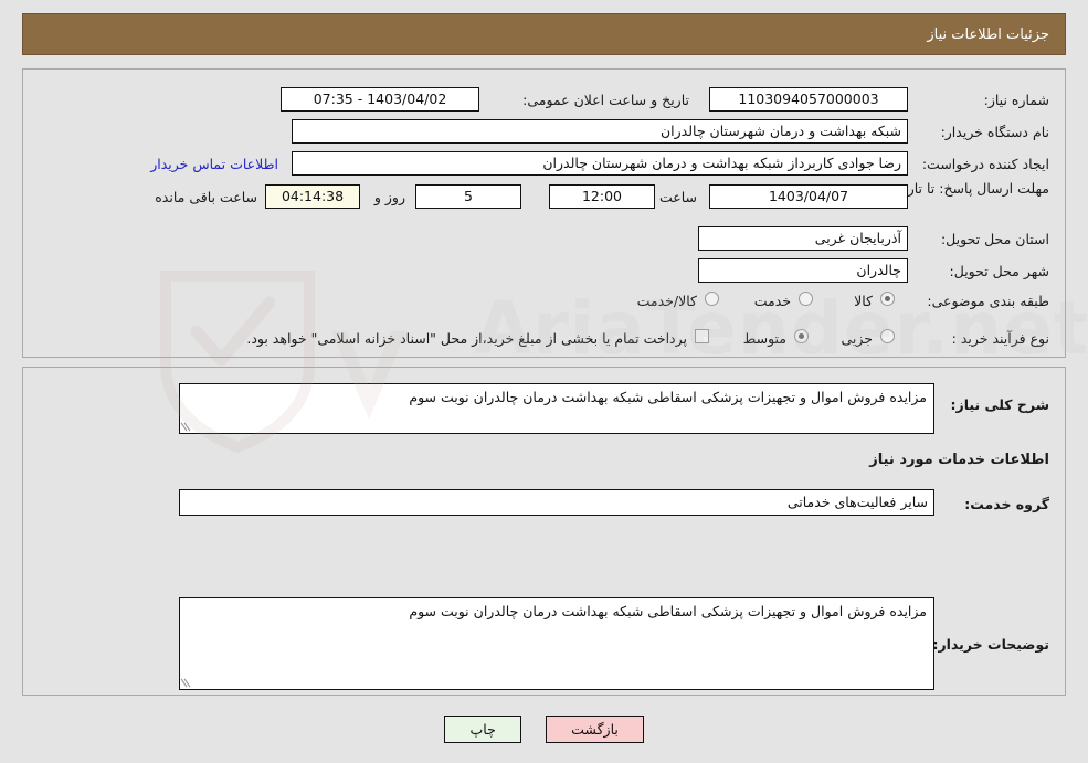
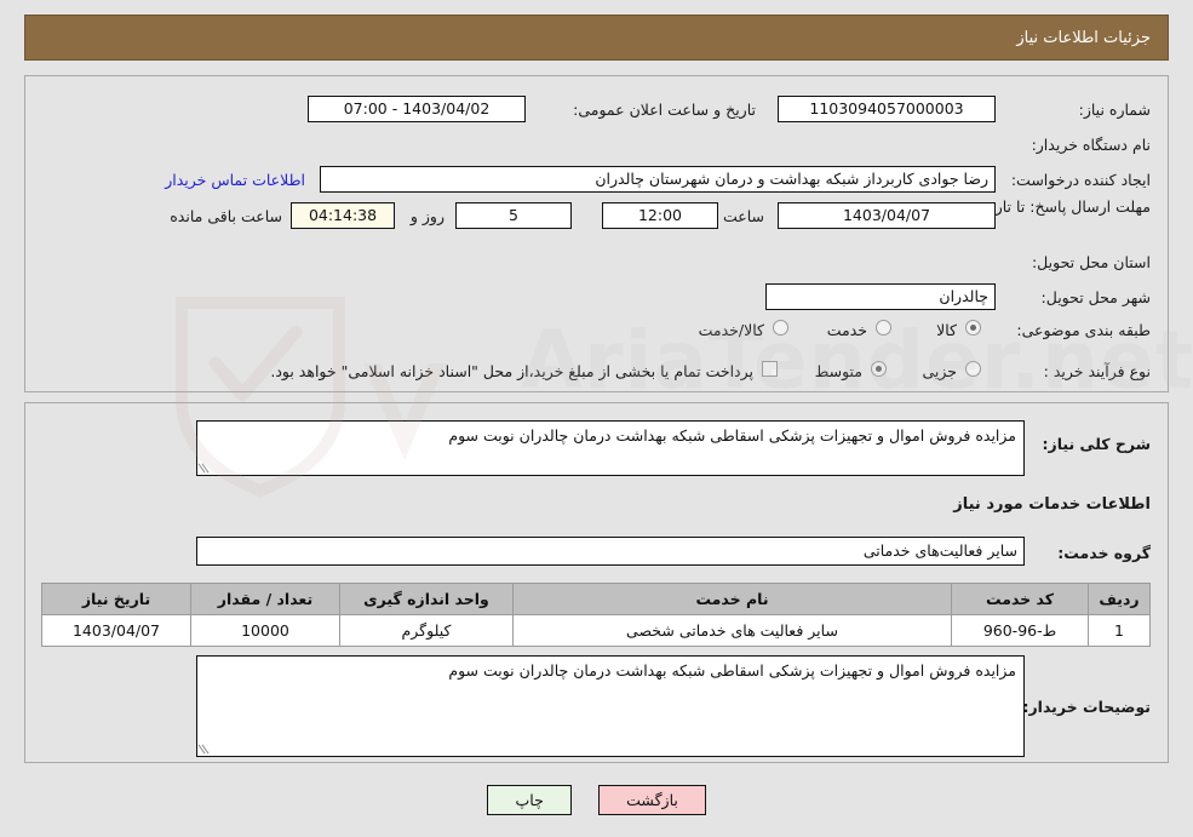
  AriaTender.net
  جزئیات اطلاعات نیاز
  شماره نیاز:
  1103094057000003
  تاریخ و ساعت اعلان عمومی:
- 1403/04/02 - 07:35
+ 1403/04/02 - 07:00
  نام دستگاه خریدار:
- شبکه بهداشت و درمان شهرستان چالدران
  ایجاد کننده درخواست:
  رضا جوادی کاربرداز شبکه بهداشت و درمان شهرستان چالدران
  اطلاعات تماس خریدار
  مهلت ارسال پاسخ: تا تار
  1403/04/07
  ساعت
  12:00
  5
  روز و
  04:14:38
  ساعت باقی مانده
  استان محل تحویل:
- آذربایجان غربی
  شهر محل تحویل:
  چالدران
  طبقه بندی موضوعی:
  کالا
  خدمت
  کالا/خدمت
  نوع فرآیند خرید :
  جزیی
  متوسط
  پرداخت تمام یا بخشی از مبلغ خرید،از محل "اسناد خزانه اسلامی" خواهد بود.
  شرح کلی نیاز:
  مزایده فروش اموال و تجهیزات پزشکی اسقاطی شبکه بهداشت درمان چالدران نوبت سوم
  اطلاعات خدمات مورد نیاز
  گروه خدمت:
  سایر فعالیت‌های خدماتی
+ ردیف	کد خدمت	نام خدمت	واحد اندازه گیری	تعداد / مقدار	تاریخ نیاز
+ 1	ط-96-960	سایر فعالیت های خدماتی شخصی	کیلوگرم	10000	1403/04/07
  توضیحات خریدار:
  مزایده فروش اموال و تجهیزات پزشکی اسقاطی شبکه بهداشت درمان چالدران نوبت سوم
  بازگشت
  چاپ
